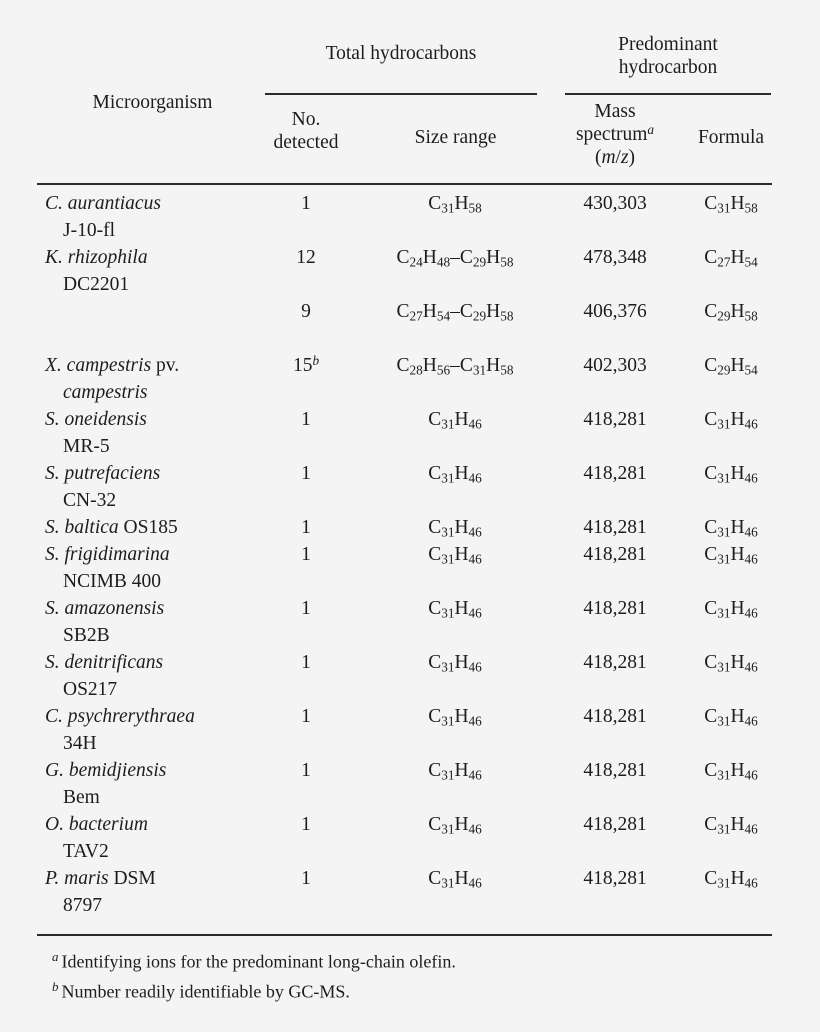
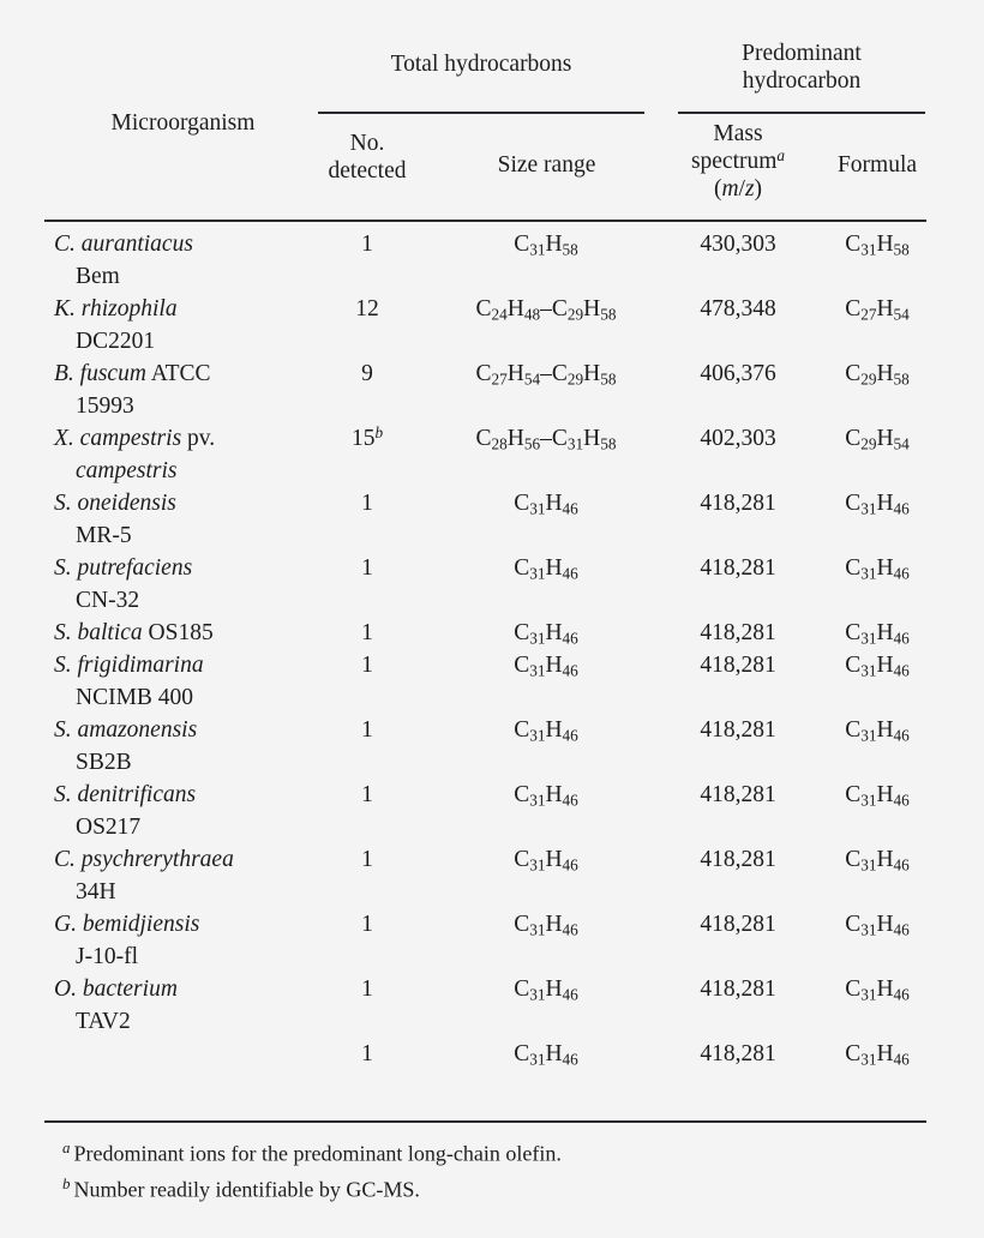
  Total hydrocarbons
  Predominant
  hydrocarbon
  Microorganism
  No.
  detected
  Size range
  Mass
  spectruma
  (m/z)
  Formula
  C. aurantiacus
- J-10-fl
+ Bem
  1
  C31H58
  430,303
  C31H58
  K. rhizophila
  DC2201
  12
  C24H48–C29H58
  478,348
  C27H54
+ B. fuscum ATCC
+ 15993
  9
  C27H54–C29H58
  406,376
  C29H58
  X. campestris pv.
  campestris
  15b
  C28H56–C31H58
  402,303
  C29H54
  S. oneidensis
  MR-5
  1
  C31H46
  418,281
  C31H46
  S. putrefaciens
  CN-32
  1
  C31H46
  418,281
  C31H46
  S. baltica OS185
  1
  C31H46
  418,281
  C31H46
  S. frigidimarina
  NCIMB 400
  1
  C31H46
  418,281
  C31H46
  S. amazonensis
  SB2B
  1
  C31H46
  418,281
  C31H46
  S. denitrificans
  OS217
  1
  C31H46
  418,281
  C31H46
  C. psychrerythraea
  34H
  1
  C31H46
  418,281
  C31H46
  G. bemidjiensis
- Bem
+ J-10-fl
  1
  C31H46
  418,281
  C31H46
  O. bacterium
  TAV2
  1
  C31H46
  418,281
  C31H46
- P. maris DSM
- 8797
  1
  C31H46
  418,281
  C31H46
- a Identifying ions for the predominant long-chain olefin.
+ a Predominant ions for the predominant long-chain olefin.
  b Number readily identifiable by GC-MS.
